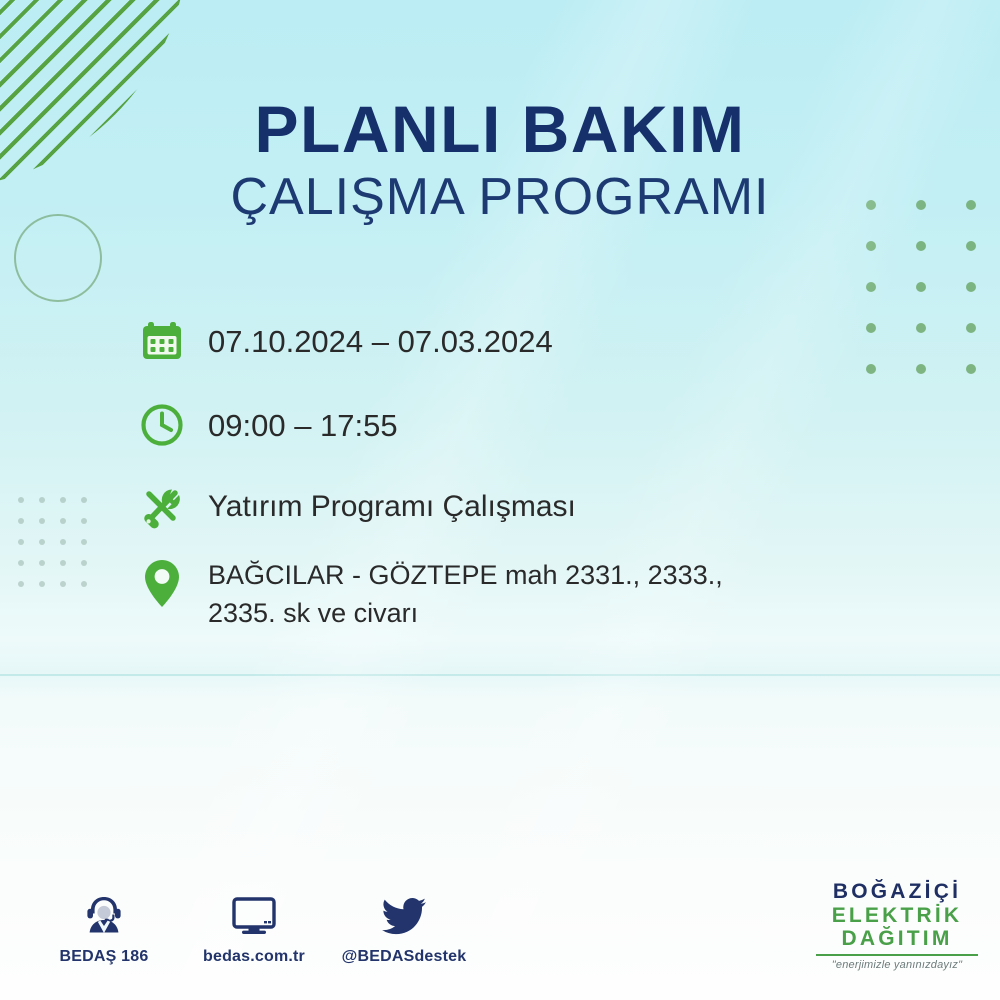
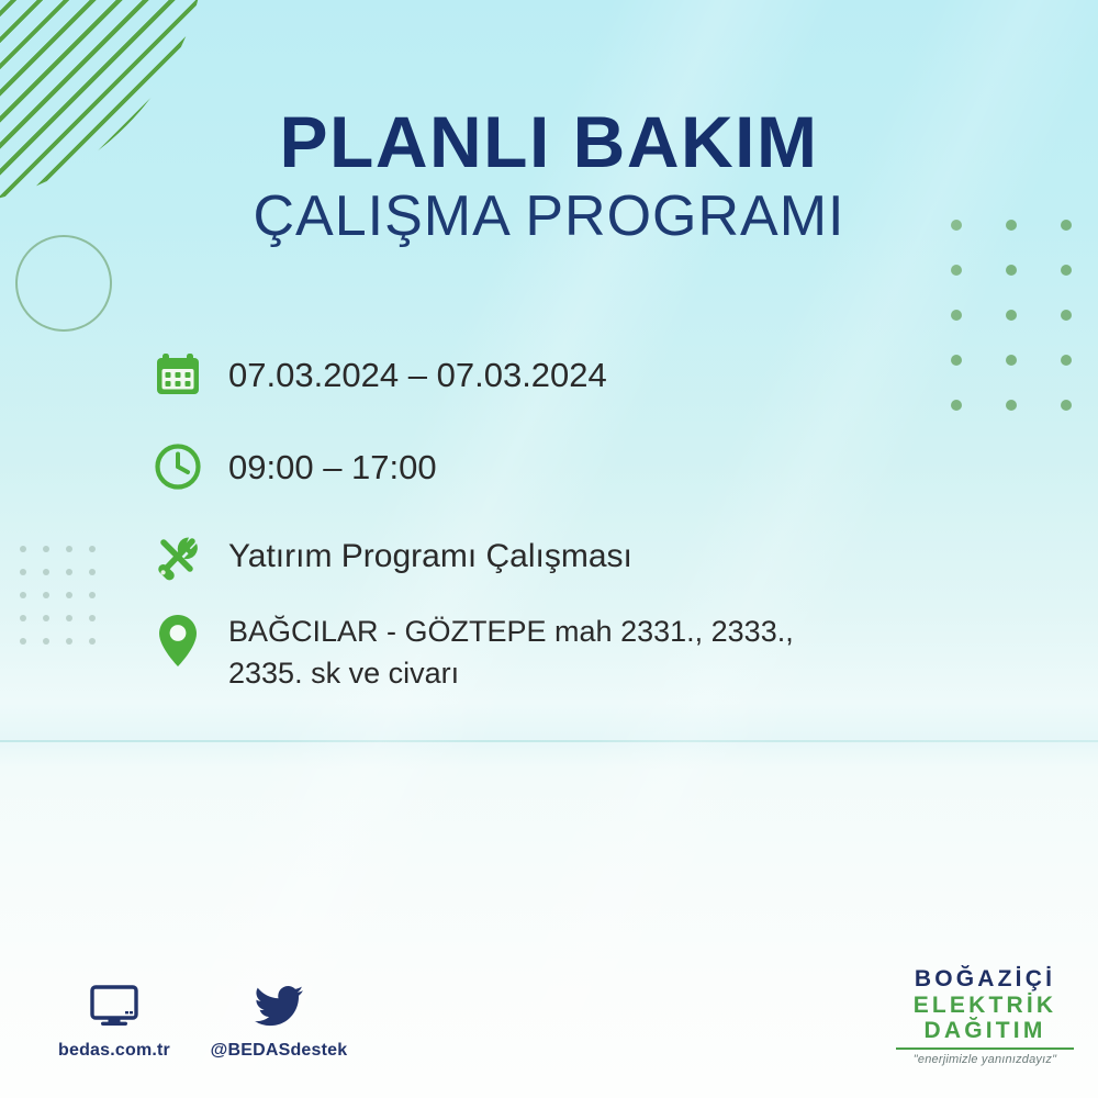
  PLANLI BAKIM
  ÇALIŞMA PROGRAMI
- 07.10.2024 – 07.03.2024
+ 07.03.2024 – 07.03.2024
- 09:00 – 17:55
+ 09:00 – 17:00
  Yatırım Programı Çalışması
  BAĞCILAR - GÖZTEPE mah 2331., 2333.,
  2335. sk ve civarı
- BEDAŞ 186
  bedas.com.tr
  @BEDASdestek
  BOĞAZİÇİ
  ELEKTRİK
  DAĞITIM
  "enerjimizle yanınızdayız"
